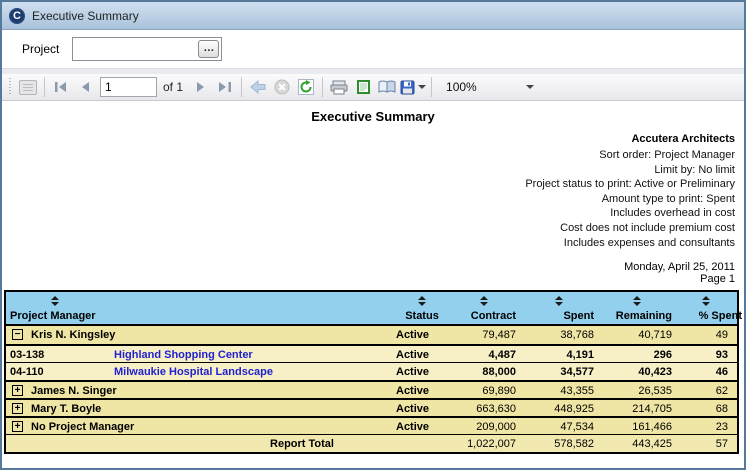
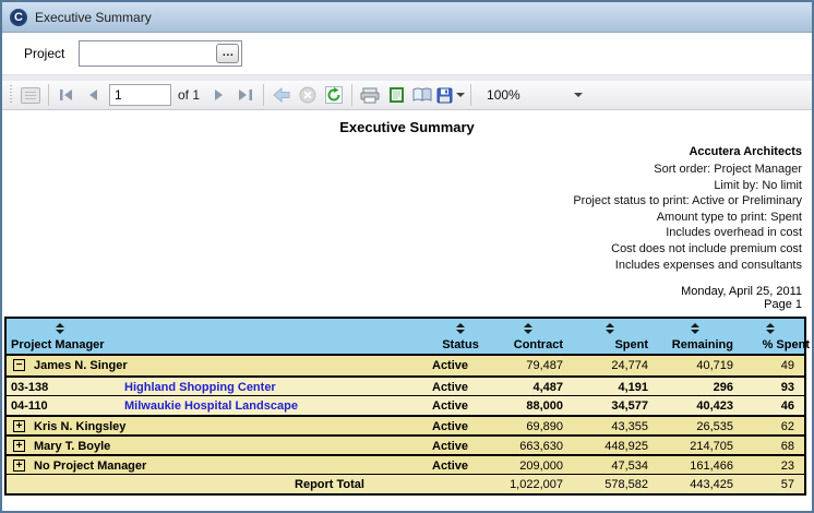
  C
  Executive Summary
  Project
  …
  1
  of 1
  100%
  Executive Summary
  Accutera Architects
  Sort order: Project Manager
  Limit by: No limit
  Project status to print: Active or Preliminary
  Amount type to print: Spent
  Includes overhead in cost
  Cost does not include premium cost
  Includes expenses and consultants
  Monday, April 25, 2011
  Page 1
  Project Manager
  Status
  Contract
  Spent
  Remaining
  % Spent
  −
- Kris N. Kingsley
+ James N. Singer
  Active
  79,487
- 38,768
+ 24,774
  40,719
  49
  03-138
  Highland Shopping Center
  Active
  4,487
  4,191
  296
  93
  04-110
  Milwaukie Hospital Landscape
  Active
  88,000
  34,577
  40,423
  46
  +
- James N. Singer
+ Kris N. Kingsley
  Active
  69,890
  43,355
  26,535
  62
  +
  Mary T. Boyle
  Active
  663,630
  448,925
  214,705
  68
  +
  No Project Manager
  Active
  209,000
  47,534
  161,466
  23
  Report Total
  1,022,007
  578,582
  443,425
  57
